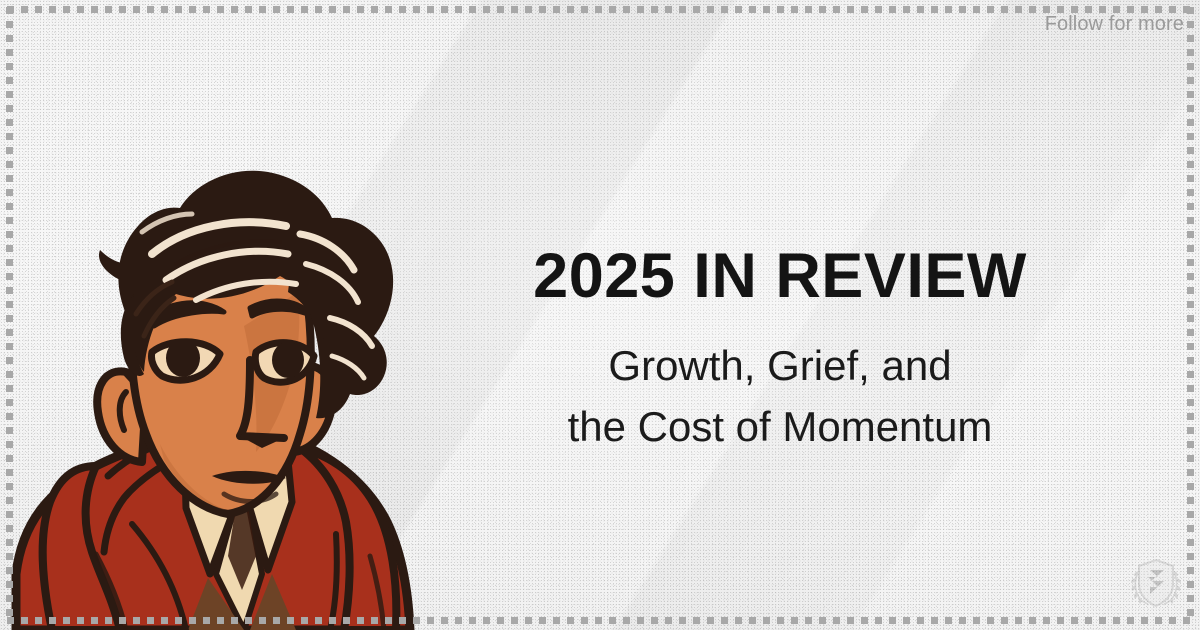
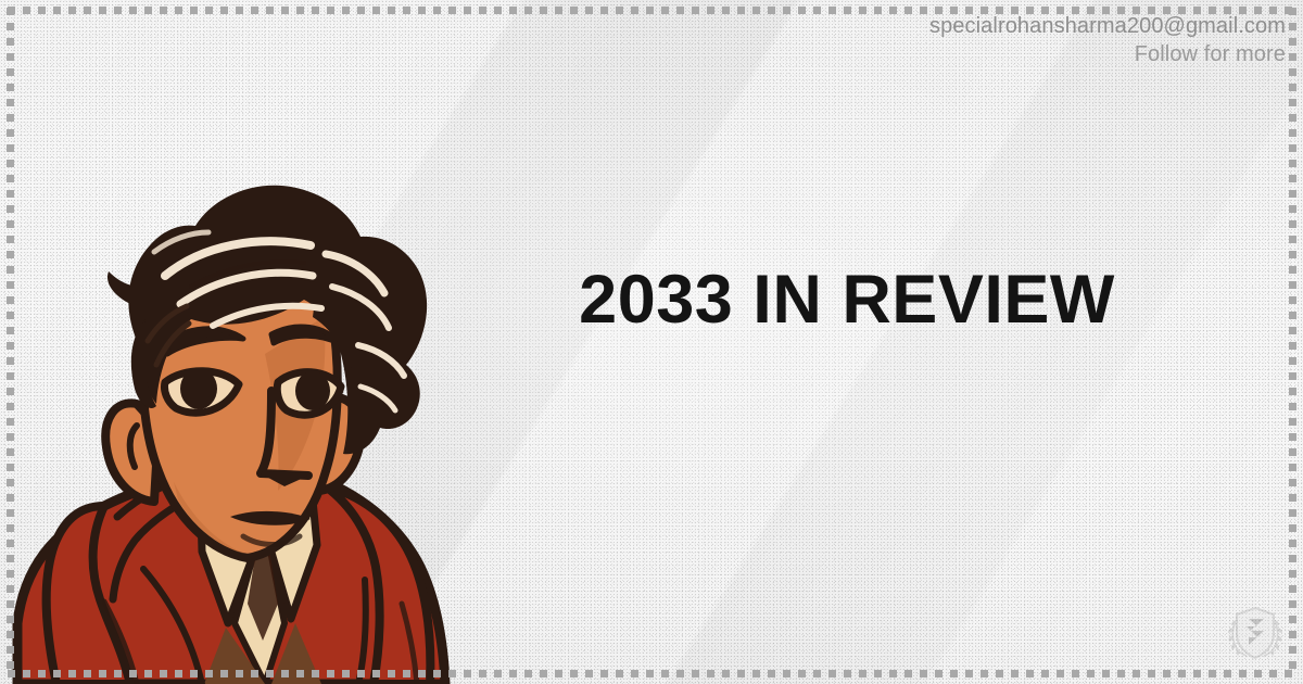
+ specialrohansharma200@gmail.com
  Follow for more
- 2025 IN REVIEW
+ 2033 IN REVIEW
- Growth, Grief, and
- the Cost of Momentum
